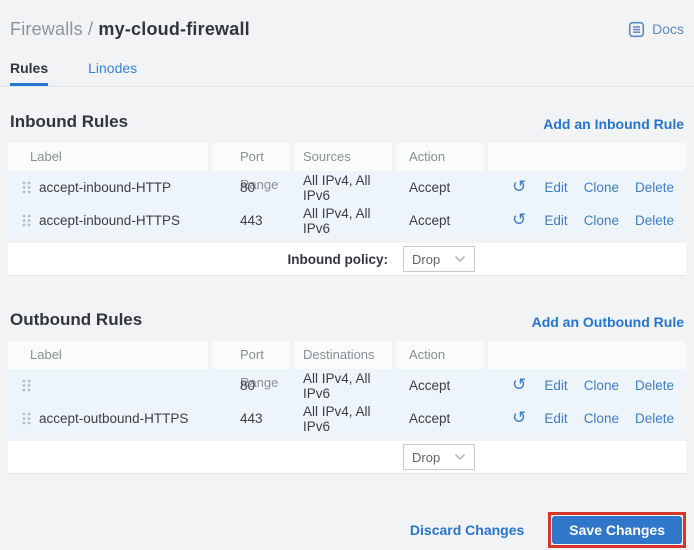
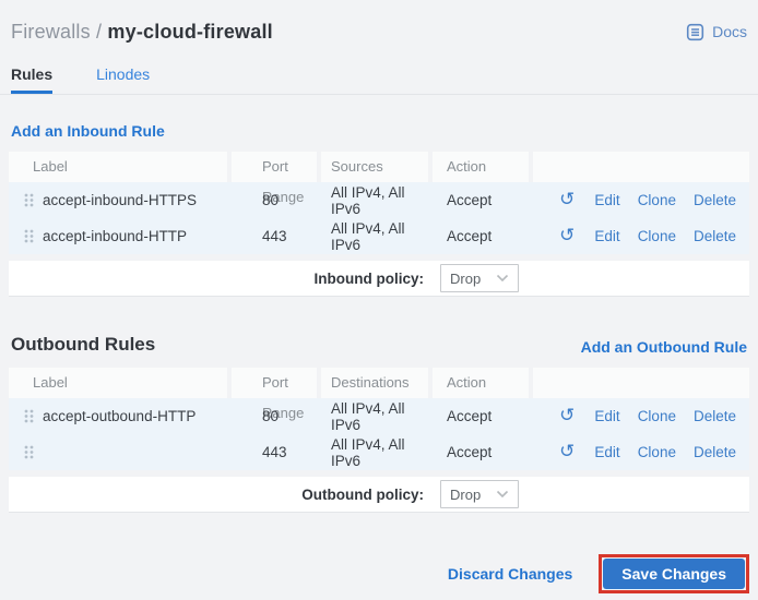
  Firewalls / my-cloud-firewall
  Docs
  Rules
  Linodes
- Inbound Rules
  Add an Inbound Rule
  Label
  Port Range
  Sources
  Action
- accept-inbound-HTTP
+ accept-inbound-HTTPS
  80
  All IPv4, All IPv6
  Accept
  ↺
  Edit
  Clone
  Delete
- accept-inbound-HTTPS
+ accept-inbound-HTTP
  443
  All IPv4, All IPv6
  Accept
  ↺
  Edit
  Clone
  Delete
  Inbound policy:
  Drop
  Outbound Rules
  Add an Outbound Rule
  Label
  Port Range
  Destinations
  Action
+ accept-outbound-HTTP
  80
  All IPv4, All IPv6
  Accept
  ↺
  Edit
  Clone
  Delete
- accept-outbound-HTTPS
  443
  All IPv4, All IPv6
  Accept
  ↺
  Edit
  Clone
  Delete
+ Outbound policy:
  Drop
  Discard Changes
  Save Changes
